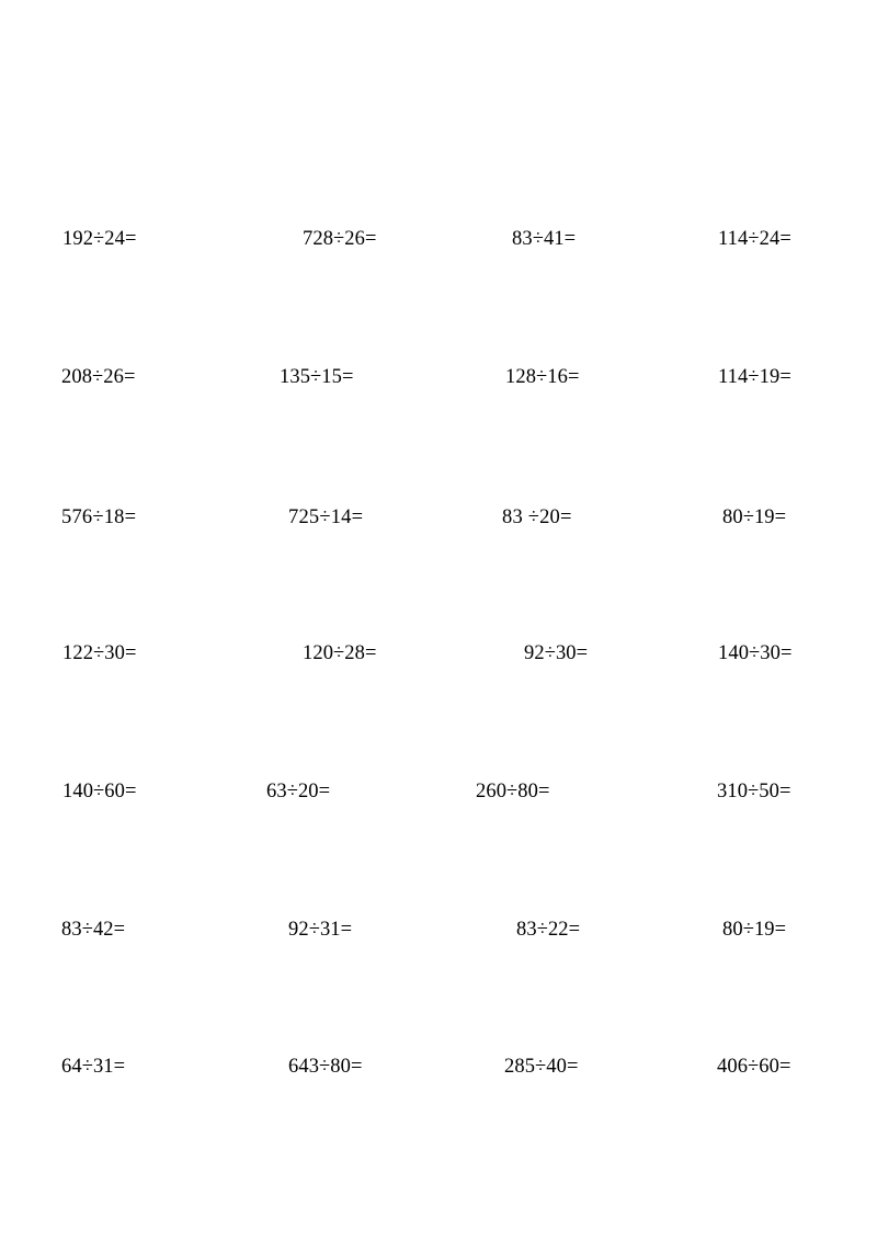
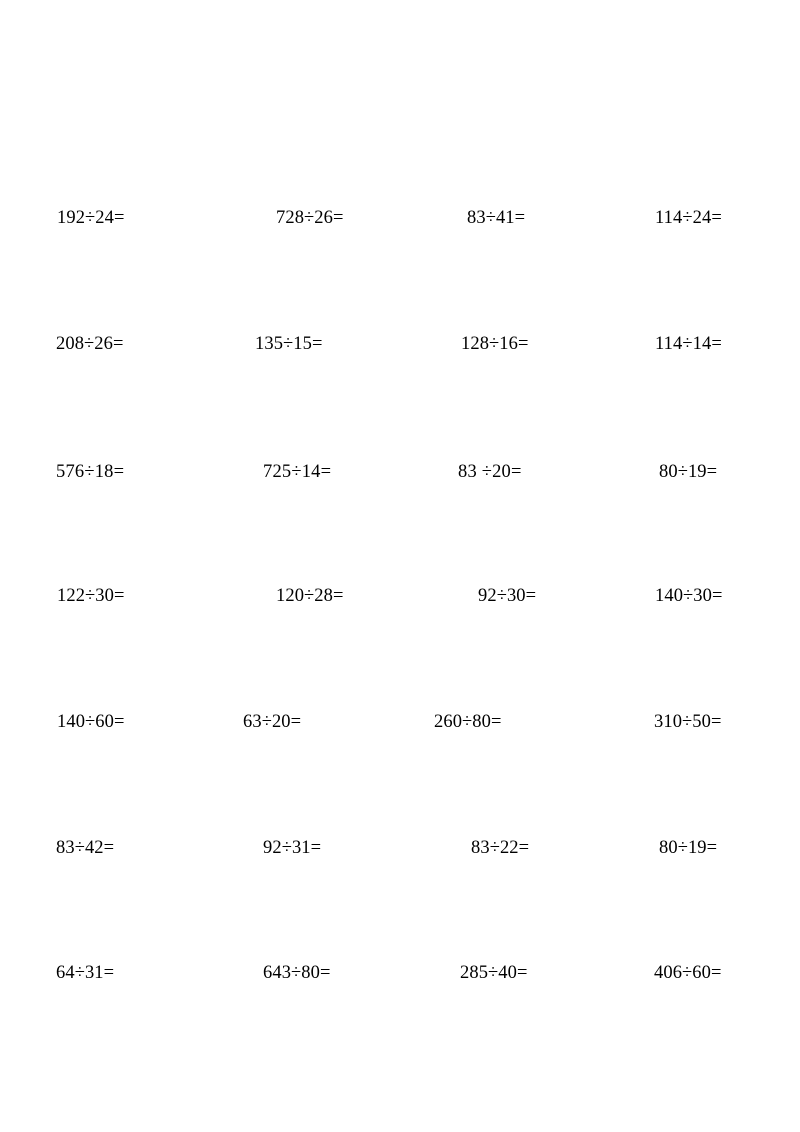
  192÷24=
  728÷26=
  83÷41=
  114÷24=
  208÷26=
  135÷15=
  128÷16=
- 114÷19=
+ 114÷14=
  576÷18=
  725÷14=
  83 ÷20=
  80÷19=
  122÷30=
  120÷28=
  92÷30=
  140÷30=
  140÷60=
  63÷20=
  260÷80=
  310÷50=
  83÷42=
  92÷31=
  83÷22=
  80÷19=
  64÷31=
  643÷80=
  285÷40=
  406÷60=
